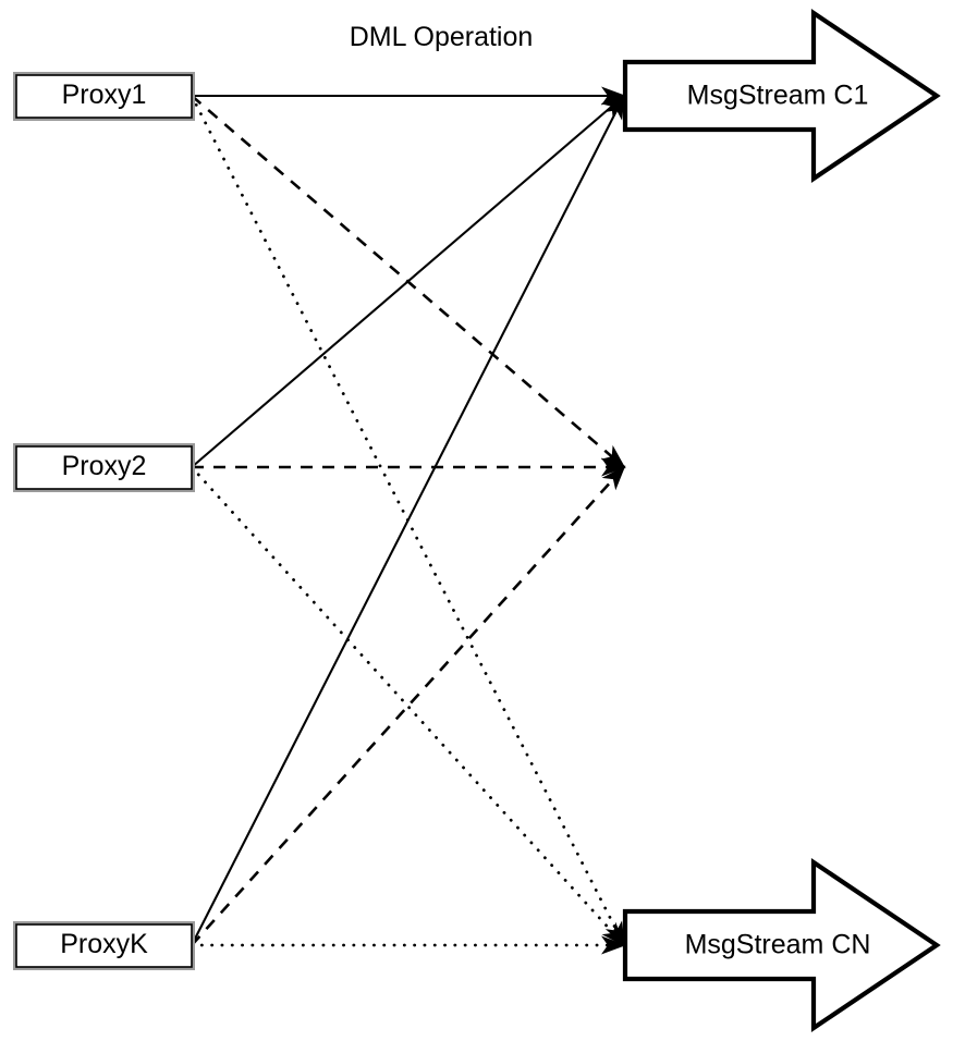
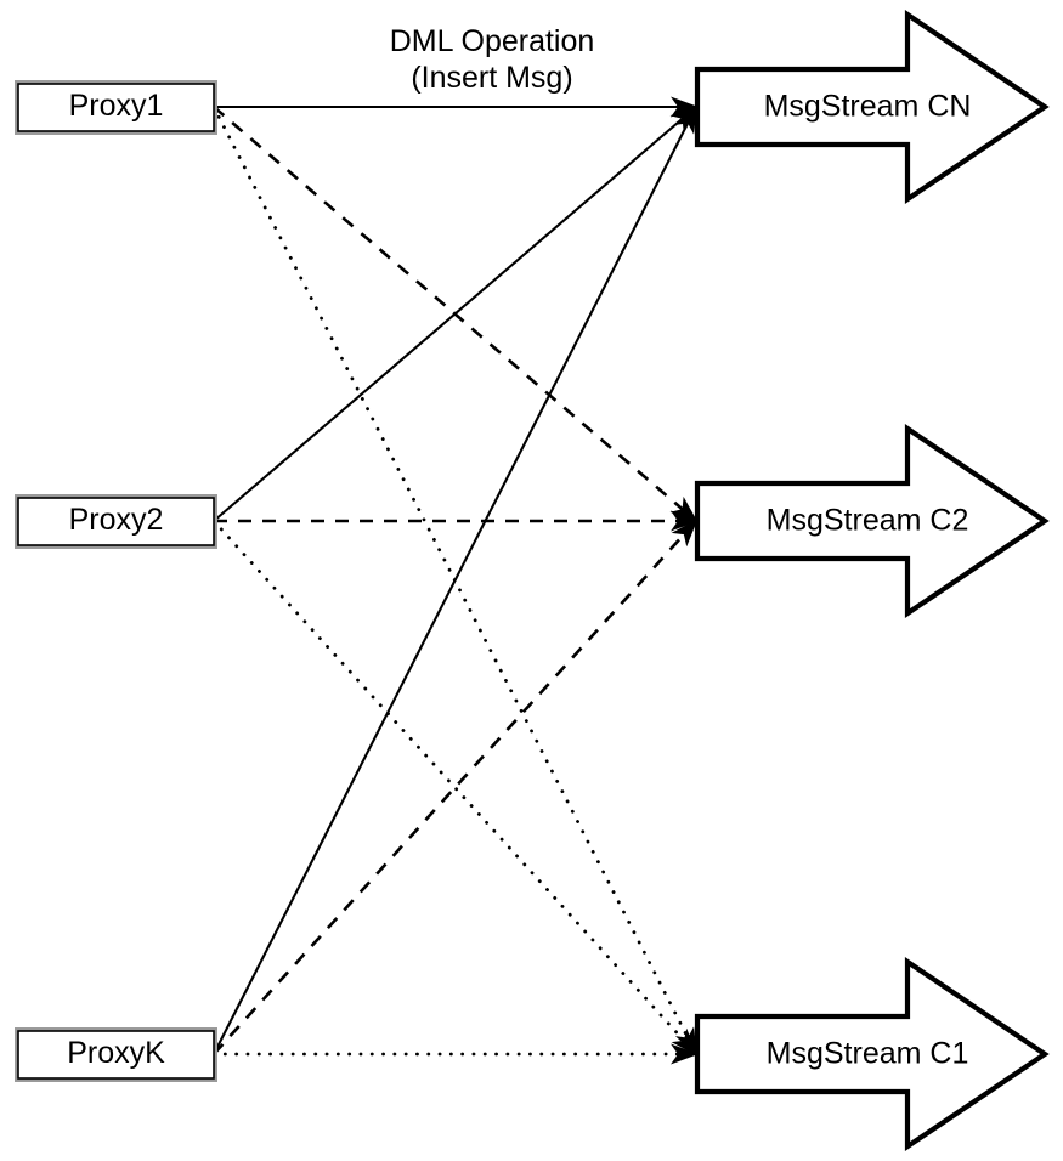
  Proxy1
  Proxy2
  ProxyK
- MsgStream C1
+ MsgStream CN
+ MsgStream C2
- MsgStream CN
+ MsgStream C1
  DML Operation
+ (Insert Msg)
